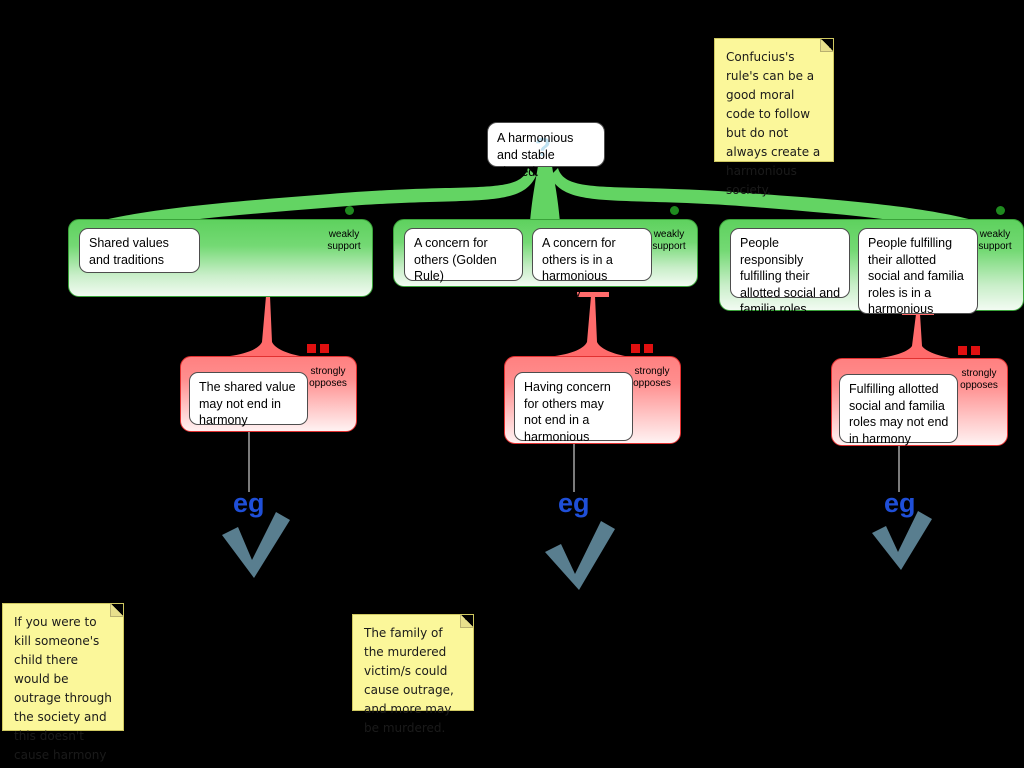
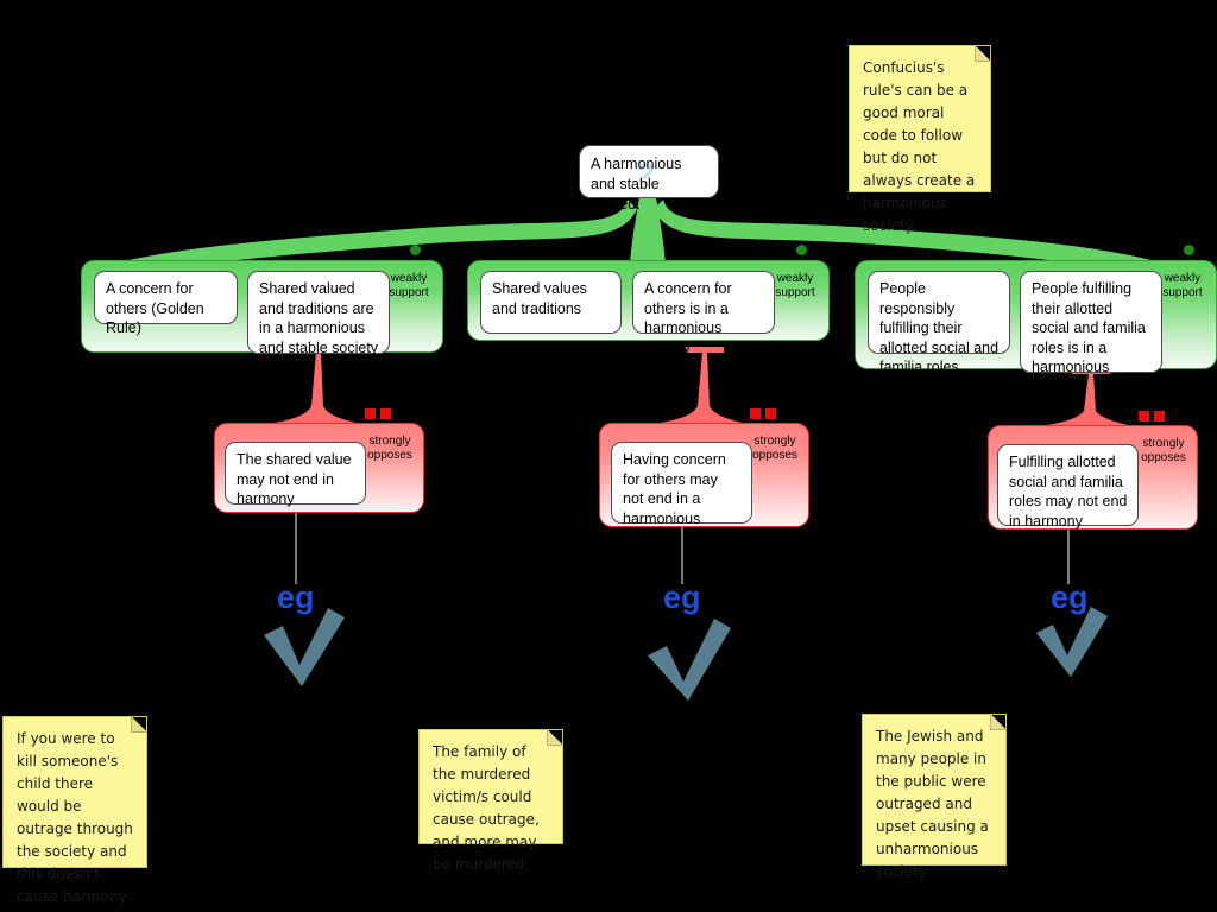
  ?
  A harmonious and stable shared.
  Confucius's rule's can be a good moral code to follow but do not always create a harmonious society.
  weakly support
- Shared values and traditions
+ A concern for others (Golden Rule)
+ Shared valued and traditions are in a harmonious and stable society
  weakly support
- A concern for others (Golden Rule)
+ Shared values and traditions
  A concern for others is in a harmonious society
  weakly support
  People responsibly fulfilling their allotted social and familia roles
  People fulfilling their allotted social and familia roles is in a harmonious
  strongly opposes
  The shared value may not end in harmony
  strongly opposes
  Having concern for others may not end in a harmonious
  strongly opposes
  Fulfilling allotted social and familia roles may not end in harmony
  eg
  eg
  eg
  If you were to kill someone's child there would be outrage through the society and this doesn't cause harmony
  The family of the murdered victim/s could cause outrage, and more may be murdered.
+ The Jewish and many people in the public were outraged and upset causing a unharmonious society
